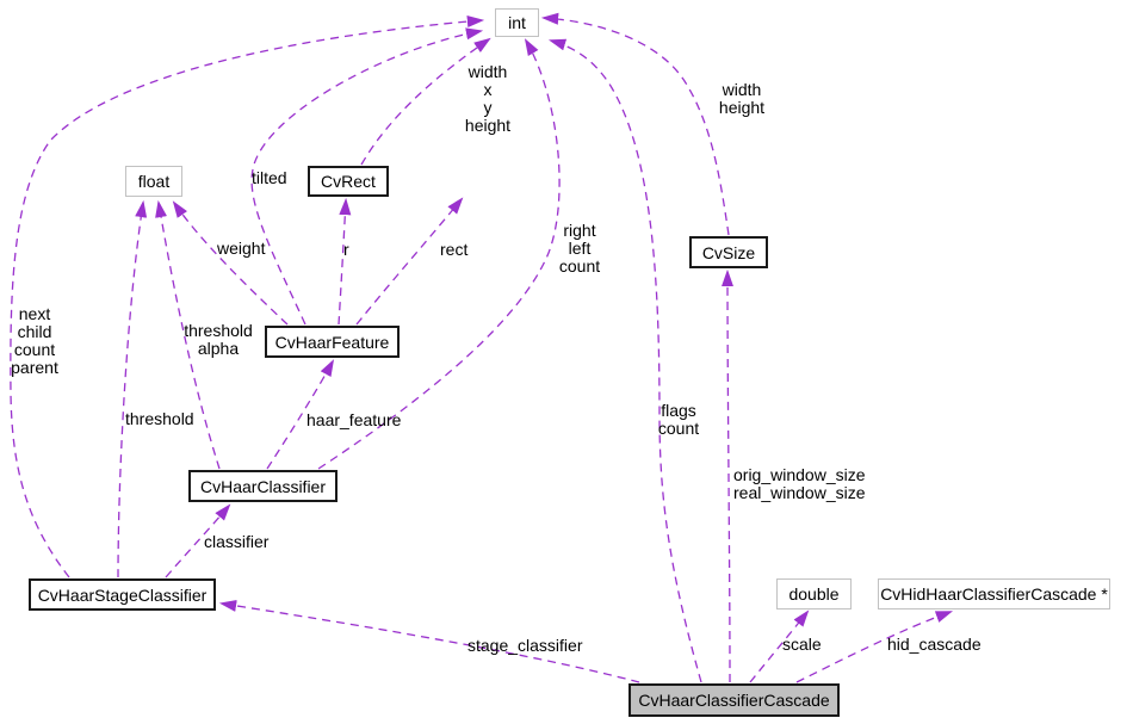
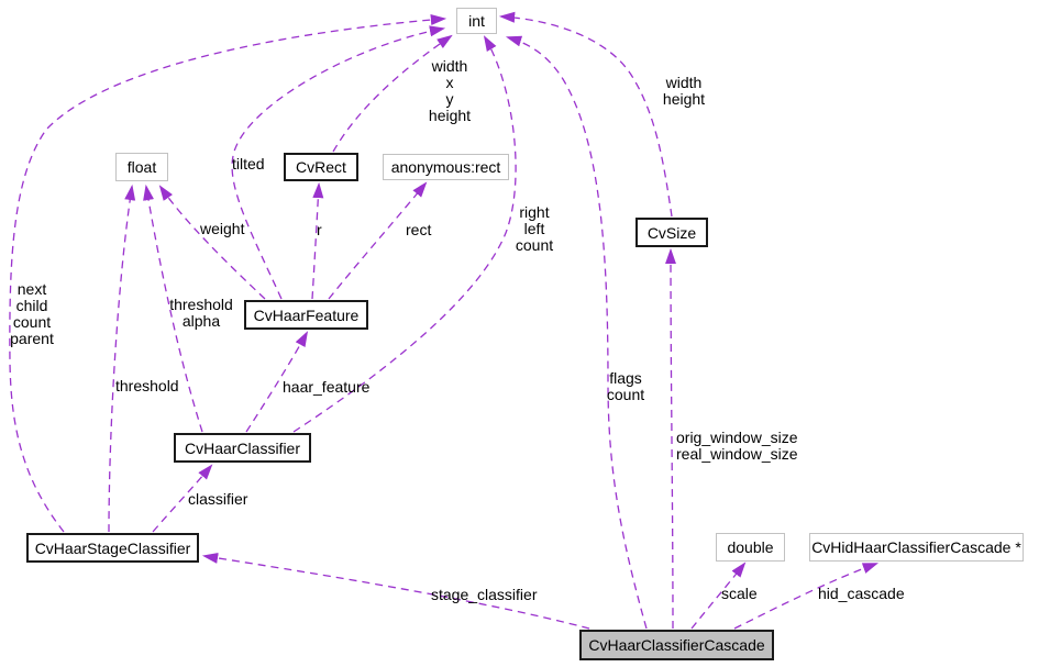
  int
  float
  CvRect
+ anonymous:rect
  CvSize
  CvHaarFeature
  CvHaarClassifier
  CvHaarStageClassifier
  double
  CvHidHaarClassifierCascade *
  CvHaarClassifierCascade
  width
  x
  y
  height
  width
  height
  tilted
  weight
  r
  rect
  right
  left
  count
  next
  child
  count
  parent
  threshold
  alpha
  threshold
  haar_feature
  flags
  count
  orig_window_size
  real_window_size
  classifier
  stage_classifier
  scale
  hid_cascade
